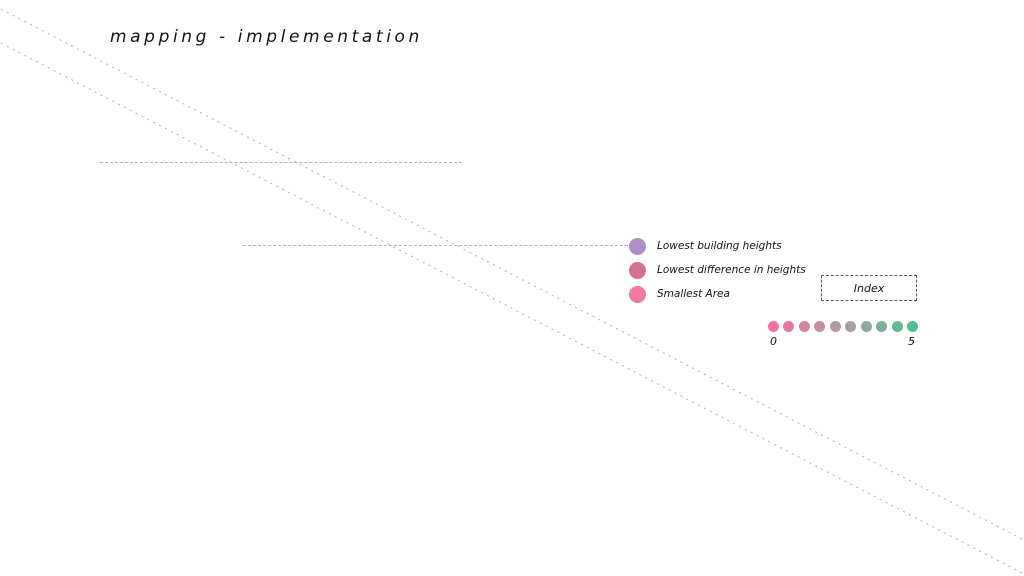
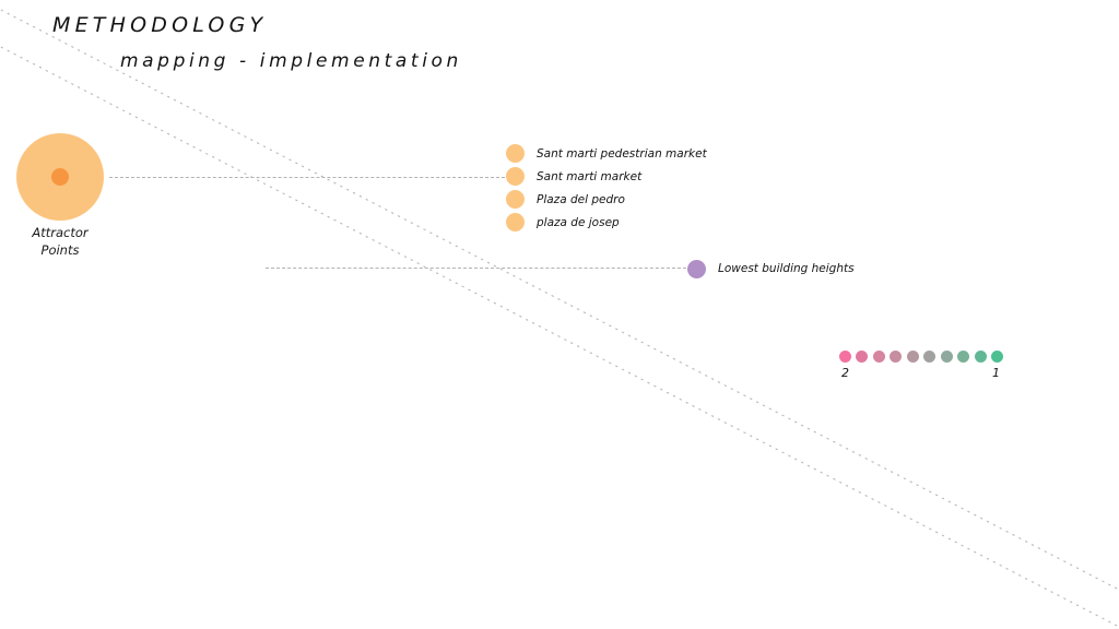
+ METHODOLOGY
  mapping - implementation
+ Attractor
+ Points
+ Sant marti pedestrian market
+ Sant marti market
+ Plaza del pedro
+ plaza de josep
  Lowest building heights
- Lowest difference in heights
- Smallest Area
- Index
- 0
+ 2
- 5
+ 1
